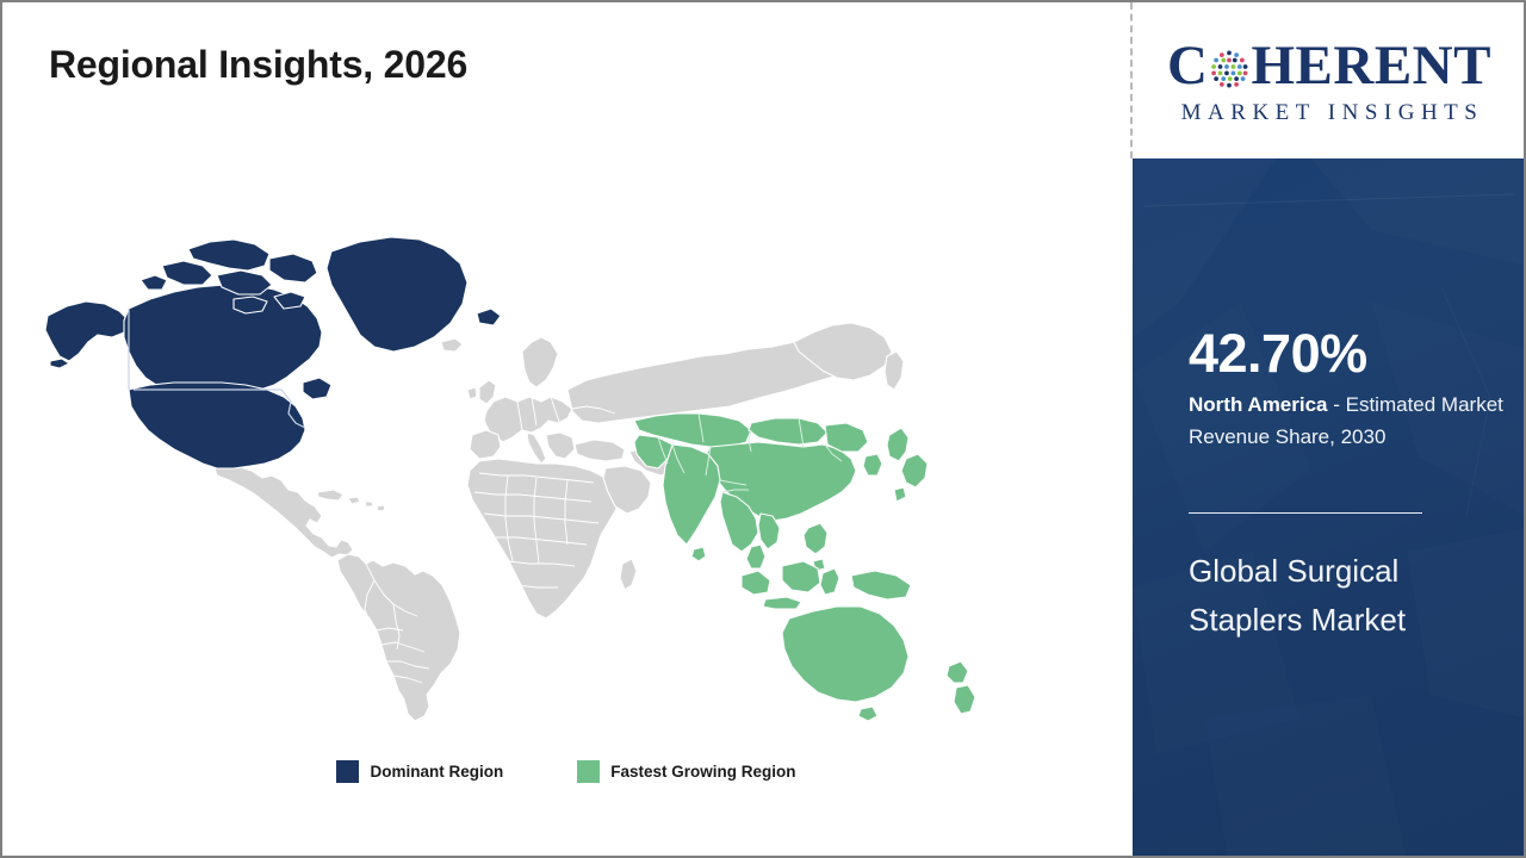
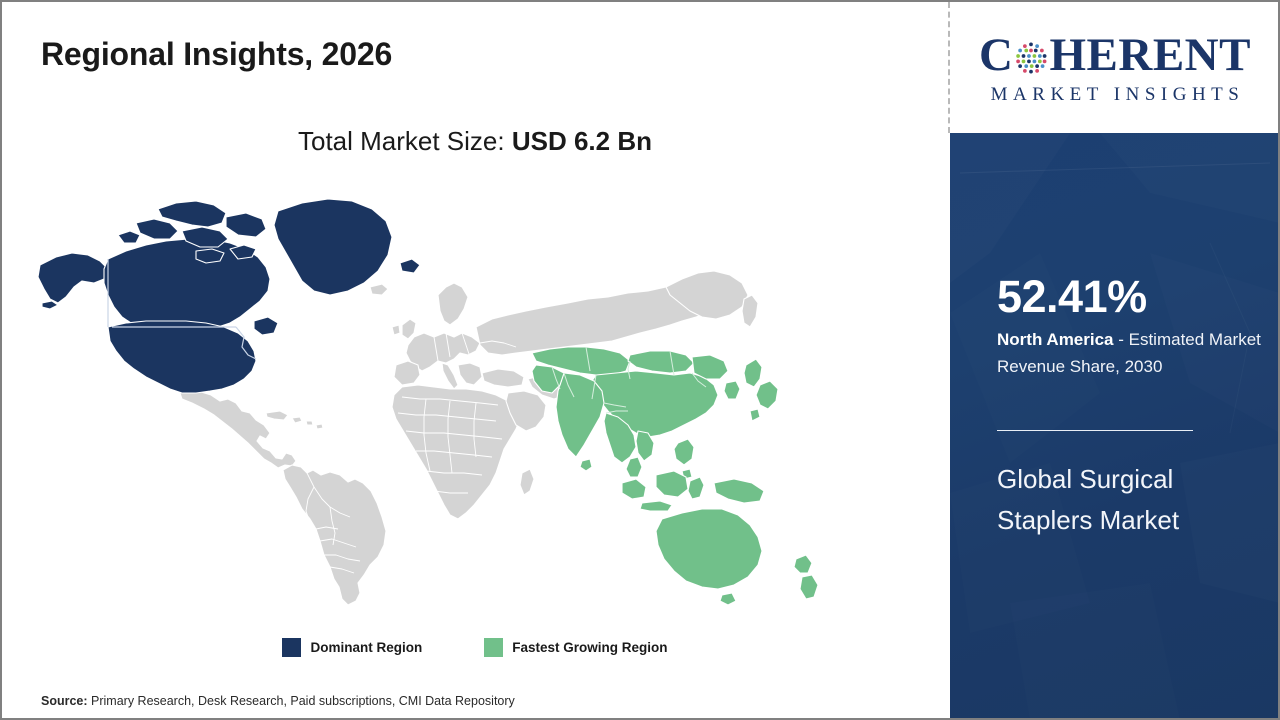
  Regional Insights, 2026
+ Total Market Size: USD 6.2 Bn
  Dominant Region
  Fastest Growing Region
+ Source: Primary Research, Desk Research, Paid subscriptions, CMI Data Repository
  C
  HERENT
  MARKET INSIGHTS
- 42.70%
+ 52.41%
  North America - Estimated Market Revenue Share, 2030
  Global Surgical Staplers Market
